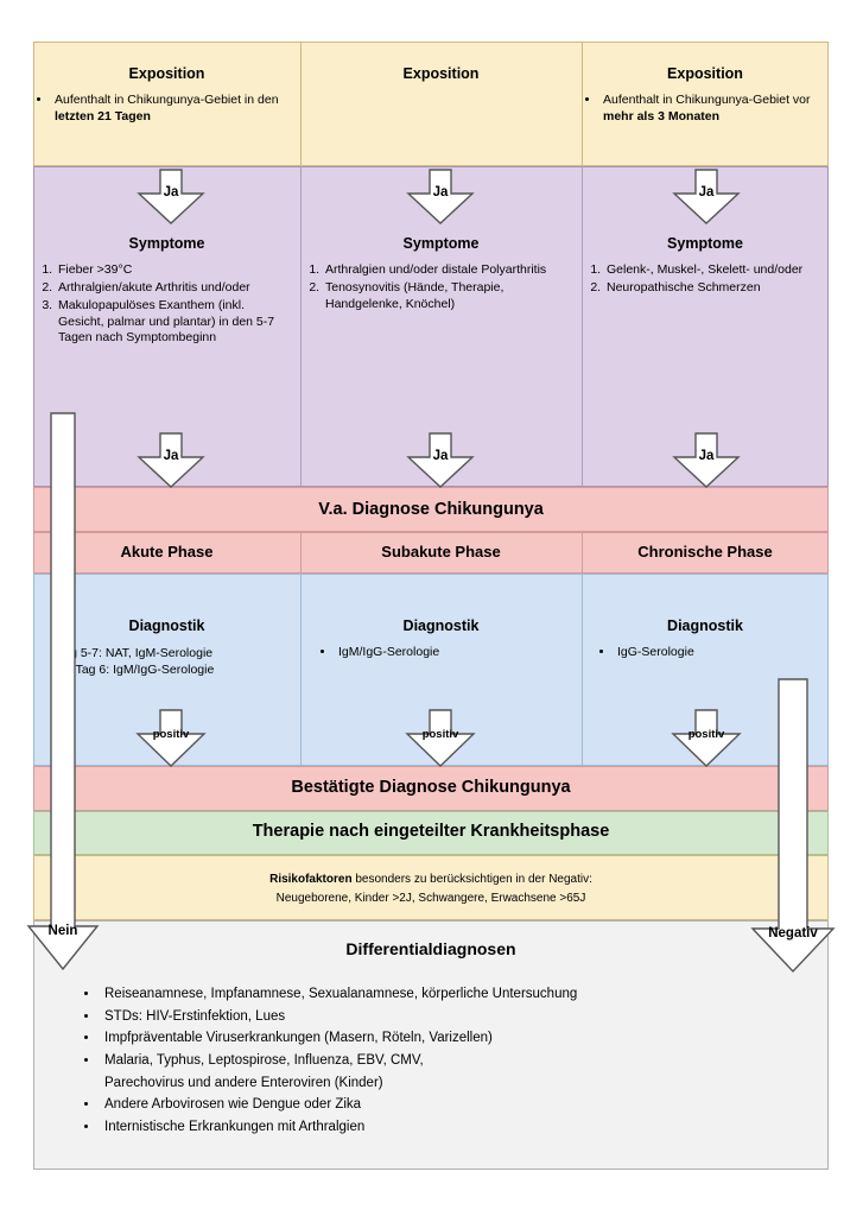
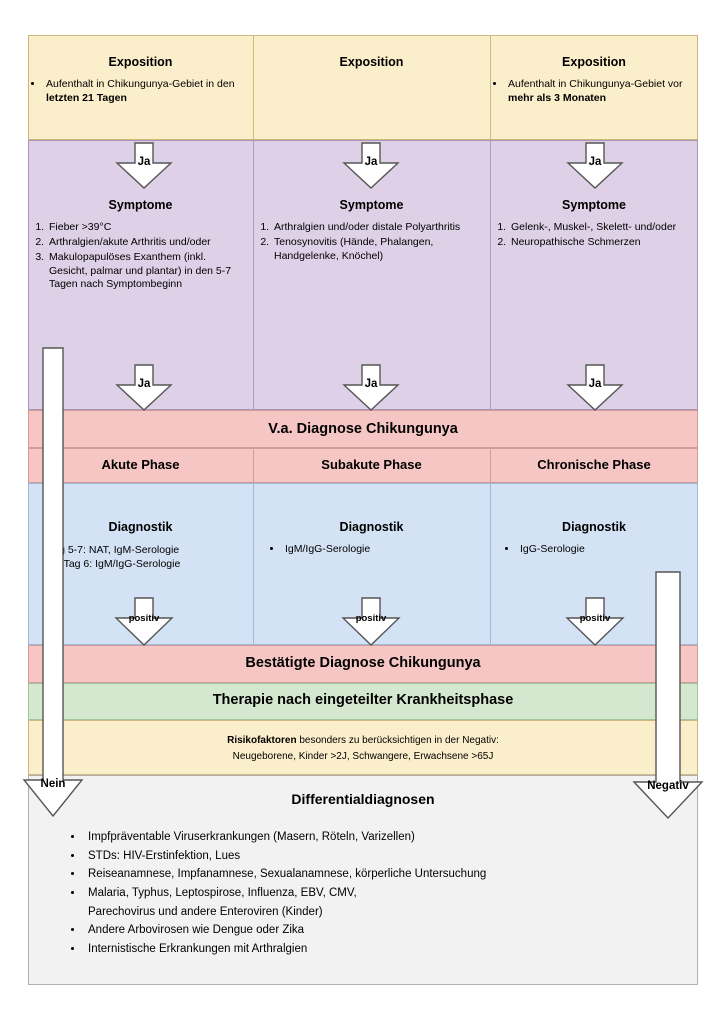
  Exposition
  Aufenthalt in Chikungunya-Gebiet in den letzten 21 Tagen
  Exposition
  Exposition
  Aufenthalt in Chikungunya-Gebiet vor mehr als 3 Monaten
  Ja
  Ja
  Ja
  Symptome
  Fieber >39°C
  Arthralgien/akute Arthritis und/oder
  Makulopapulöses Exanthem (inkl. Gesicht, palmar und plantar) in den 5-7 Tagen nach Symptombeginn
  Symptome
  Arthralgien und/oder distale Polyarthritis
- Tenosynovitis (Hände, Therapie, Handgelenke, Knöchel)
+ Tenosynovitis (Hände, Phalangen, Handgelenke, Knöchel)
  Symptome
  Gelenk-, Muskel-, Skelett- und/oder
  Neuropathische Schmerzen
  Ja
  Ja
  Ja
  V.a. Diagnose Chikungunya
  Akute Phase
  Subakute Phase
  Chronische Phase
  Diagnostik
  5-7: NAT, IgM-Serologie
  Tag 6: IgM/IgG-Serologie
  Diagnostik
  IgM/IgG-Serologie
  Diagnostik
  IgG-Serologie
  positiv
  positiv
  positiv
  Bestätigte Diagnose Chikungunya
  Therapie nach eingeteilter Krankheitsphase
  Risikofaktoren besonders zu berücksichtigen in der Negativ:
  Neugeborene, Kinder >2J, Schwangere, Erwachsene >65J
  Differentialdiagnosen
- Reiseanamnese, Impfanamnese, Sexualanamnese, körperliche Untersuchung
+ Impfpräventable Viruserkrankungen (Masern, Röteln, Varizellen)
  STDs: HIV-Erstinfektion, Lues
- Impfpräventable Viruserkrankungen (Masern, Röteln, Varizellen)
+ Reiseanamnese, Impfanamnese, Sexualanamnese, körperliche Untersuchung
  Malaria, Typhus, Leptospirose, Influenza, EBV, CMV, Parechovirus und andere Enteroviren (Kinder)
  Andere Arbovirosen wie Dengue oder Zika
  Internistische Erkrankungen mit Arthralgien
  Nein
  Negativ
